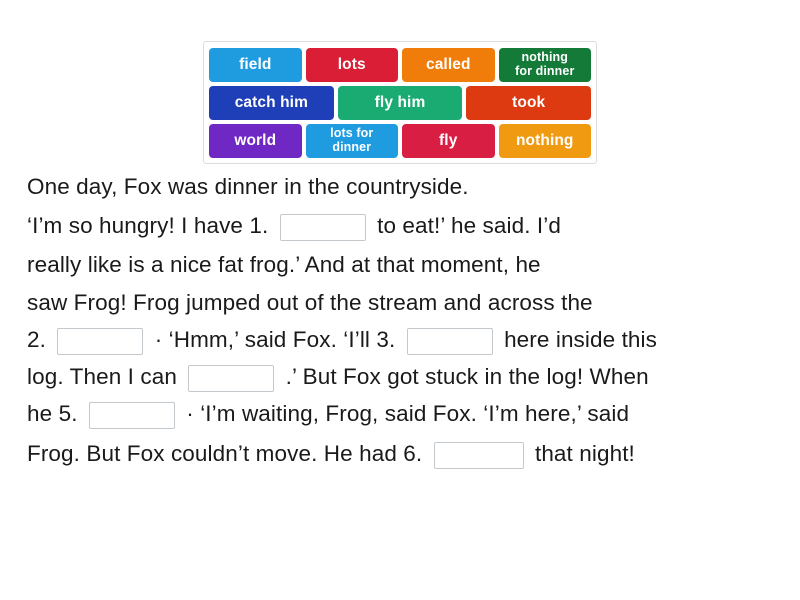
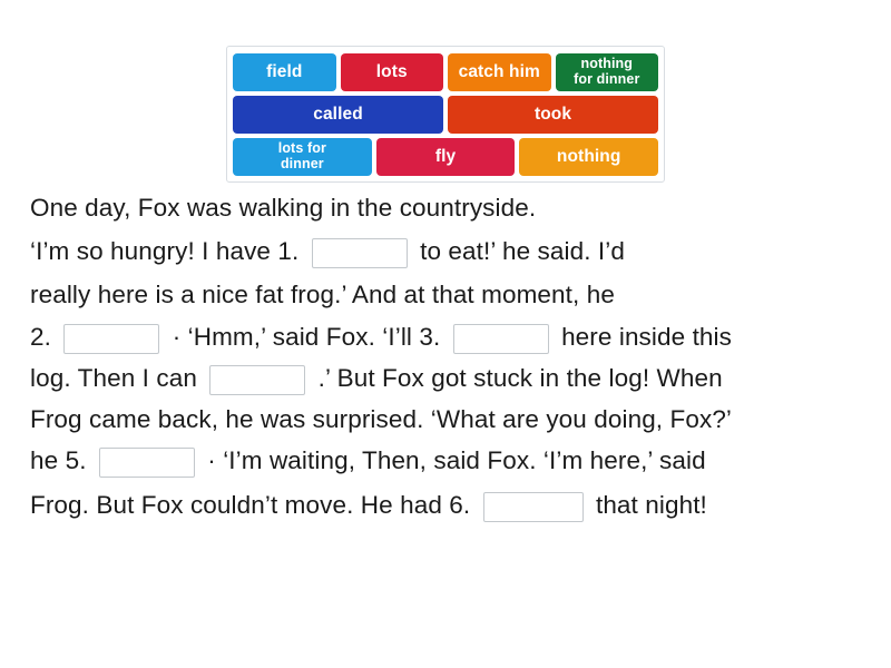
  field
  lots
- called
+ catch him
  nothing
  for dinner
- catch him
+ called
- fly him
  took
- world
  lots for
  dinner
  fly
  nothing
- One day, Fox was dinner in the countryside.
+ One day, Fox was walking in the countryside.
  ‘I’m so hungry! I have 1. to eat!’ he said. I’d
- really like is a nice fat frog.’ And at that moment, he
+ really here is a nice fat frog.’ And at that moment, he
- saw Frog! Frog jumped out of the stream and across the
  2. · ‘Hmm,’ said Fox. ‘I’ll 3. here inside this
  log. Then I can .’ But Fox got stuck in the log! When
+ Frog came back, he was surprised. ‘What are you doing, Fox?’
- he 5. · ‘I’m waiting, Frog, said Fox. ‘I’m here,’ said
+ he 5. · ‘I’m waiting, Then, said Fox. ‘I’m here,’ said
  Frog. But Fox couldn’t move. He had 6. that night!
